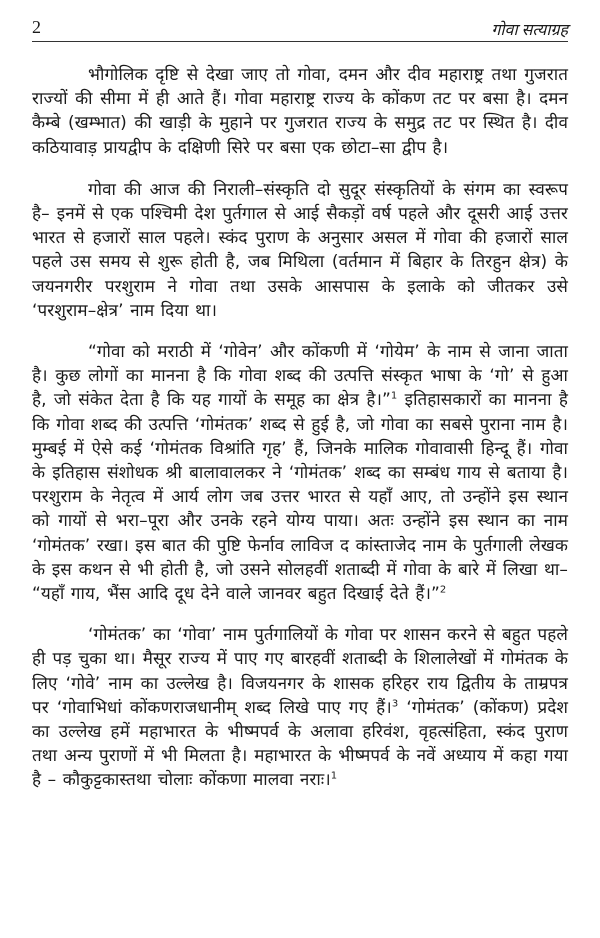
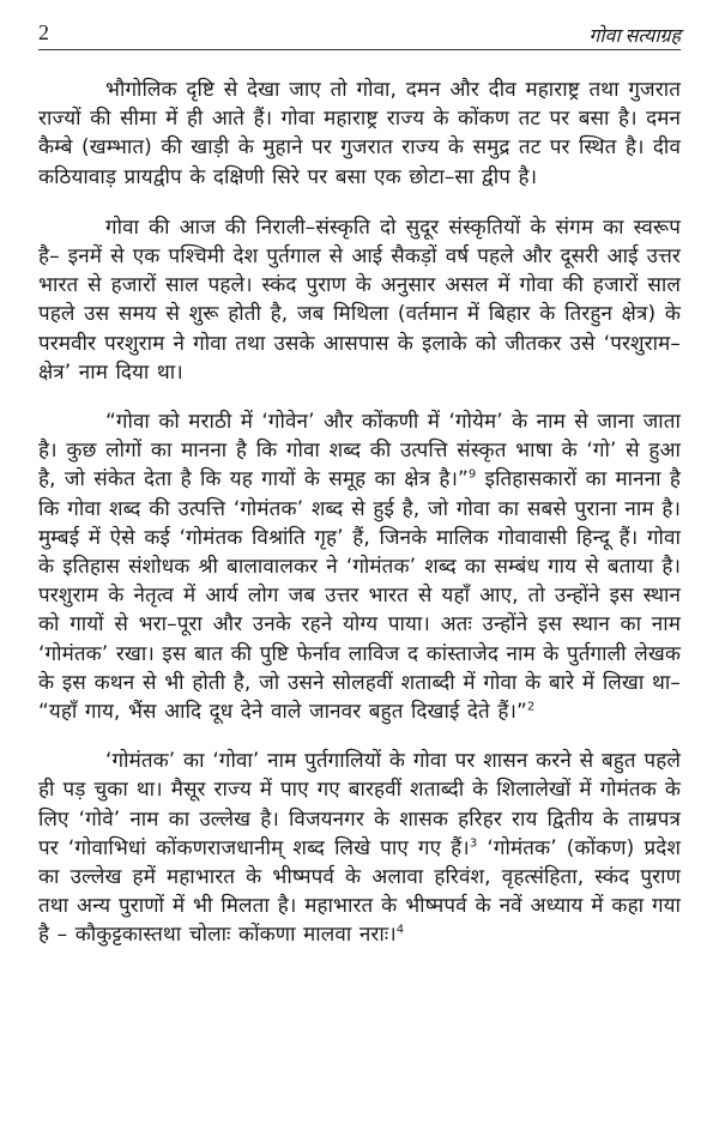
  2
  गोवा सत्याग्रह
  भौगोलिक दृष्टि से देखा जाए तो गोवा, दमन और दीव महाराष्ट्र तथा गुजरात राज्यों की सीमा में ही आते हैं। गोवा महाराष्ट्र राज्य के कोंकण तट पर बसा है। दमन कैम्बे (खम्भात) की खाड़ी के मुहाने पर गुजरात राज्य के समुद्र तट पर स्थित है। दीव कठियावाड़ प्रायद्वीप के दक्षिणी सिरे पर बसा एक छोटा–सा द्वीप है।
- गोवा की आज की निराली–संस्कृति दो सुदूर संस्कृतियों के संगम का स्वरूप है– इनमें से एक पश्चिमी देश पुर्तगाल से आई सैकड़ों वर्ष पहले और दूसरी आई उत्तर भारत से हजारों साल पहले। स्कंद पुराण के अनुसार असल में गोवा की हजारों साल पहले उस समय से शुरू होती है, जब मिथिला (वर्तमान में बिहार के तिरहुन क्षेत्र) के जयनगरीर परशुराम ने गोवा तथा उसके आसपास के इलाके को जीतकर उसे ‘परशुराम–क्षेत्र’ नाम दिया था।
+ गोवा की आज की निराली–संस्कृति दो सुदूर संस्कृतियों के संगम का स्वरूप है– इनमें से एक पश्चिमी देश पुर्तगाल से आई सैकड़ों वर्ष पहले और दूसरी आई उत्तर भारत से हजारों साल पहले। स्कंद पुराण के अनुसार असल में गोवा की हजारों साल पहले उस समय से शुरू होती है, जब मिथिला (वर्तमान में बिहार के तिरहुन क्षेत्र) के परमवीर परशुराम ने गोवा तथा उसके आसपास के इलाके को जीतकर उसे ‘परशुराम–क्षेत्र’ नाम दिया था।
- “गोवा को मराठी में ‘गोवेन’ और कोंकणी में ‘गोयेम’ के नाम से जाना जाता है। कुछ लोगों का मानना है कि गोवा शब्द की उत्पत्ति संस्कृत भाषा के ‘गो’ से हुआ है, जो संकेत देता है कि यह गायों के समूह का क्षेत्र है।”1 इतिहासकारों का मानना है कि गोवा शब्द की उत्पत्ति ‘गोमंतक’ शब्द से हुई है, जो गोवा का सबसे पुराना नाम है। मुम्बई में ऐसे कई ‘गोमंतक विश्रांति गृह’ हैं, जिनके मालिक गोवावासी हिन्दू हैं। गोवा के इतिहास संशोधक श्री बालावालकर ने ‘गोमंतक’ शब्द का सम्बंध गाय से बताया है। परशुराम के नेतृत्व में आर्य लोग जब उत्तर भारत से यहाँ आए, तो उन्होंने इस स्थान को गायों से भरा–पूरा और उनके रहने योग्य पाया। अतः उन्होंने इस स्थान का नाम ‘गोमंतक’ रखा। इस बात की पुष्टि फेर्नाव लाविज द कांस्ताजेद नाम के पुर्तगाली लेखक के इस कथन से भी होती है, जो उसने सोलहवीं शताब्दी में गोवा के बारे में लिखा था– “यहाँ गाय, भैंस आदि दूध देने वाले जानवर बहुत दिखाई देते हैं।”2
+ “गोवा को मराठी में ‘गोवेन’ और कोंकणी में ‘गोयेम’ के नाम से जाना जाता है। कुछ लोगों का मानना है कि गोवा शब्द की उत्पत्ति संस्कृत भाषा के ‘गो’ से हुआ है, जो संकेत देता है कि यह गायों के समूह का क्षेत्र है।”9 इतिहासकारों का मानना है कि गोवा शब्द की उत्पत्ति ‘गोमंतक’ शब्द से हुई है, जो गोवा का सबसे पुराना नाम है। मुम्बई में ऐसे कई ‘गोमंतक विश्रांति गृह’ हैं, जिनके मालिक गोवावासी हिन्दू हैं। गोवा के इतिहास संशोधक श्री बालावालकर ने ‘गोमंतक’ शब्द का सम्बंध गाय से बताया है। परशुराम के नेतृत्व में आर्य लोग जब उत्तर भारत से यहाँ आए, तो उन्होंने इस स्थान को गायों से भरा–पूरा और उनके रहने योग्य पाया। अतः उन्होंने इस स्थान का नाम ‘गोमंतक’ रखा। इस बात की पुष्टि फेर्नाव लाविज द कांस्ताजेद नाम के पुर्तगाली लेखक के इस कथन से भी होती है, जो उसने सोलहवीं शताब्दी में गोवा के बारे में लिखा था– “यहाँ गाय, भैंस आदि दूध देने वाले जानवर बहुत दिखाई देते हैं।”2
- ‘गोमंतक’ का ‘गोवा’ नाम पुर्तगालियों के गोवा पर शासन करने से बहुत पहले ही पड़ चुका था। मैसूर राज्य में पाए गए बारहवीं शताब्दी के शिलालेखों में गोमंतक के लिए ‘गोवे’ नाम का उल्लेख है। विजयनगर के शासक हरिहर राय द्वितीय के ताम्रपत्र पर ‘गोवाभिधां कोंकणराजधानीम् शब्द लिखे पाए गए हैं।3 ‘गोमंतक’ (कोंकण) प्रदेश का उल्लेख हमें महाभारत के भीष्मपर्व के अलावा हरिवंश, वृहत्संहिता, स्कंद पुराण तथा अन्य पुराणों में भी मिलता है। महाभारत के भीष्मपर्व के नवें अध्याय में कहा गया है – कौकुट्टकास्तथा चोलाः कोंकणा मालवा नराः।1
+ ‘गोमंतक’ का ‘गोवा’ नाम पुर्तगालियों के गोवा पर शासन करने से बहुत पहले ही पड़ चुका था। मैसूर राज्य में पाए गए बारहवीं शताब्दी के शिलालेखों में गोमंतक के लिए ‘गोवे’ नाम का उल्लेख है। विजयनगर के शासक हरिहर राय द्वितीय के ताम्रपत्र पर ‘गोवाभिधां कोंकणराजधानीम् शब्द लिखे पाए गए हैं।3 ‘गोमंतक’ (कोंकण) प्रदेश का उल्लेख हमें महाभारत के भीष्मपर्व के अलावा हरिवंश, वृहत्संहिता, स्कंद पुराण तथा अन्य पुराणों में भी मिलता है। महाभारत के भीष्मपर्व के नवें अध्याय में कहा गया है – कौकुट्टकास्तथा चोलाः कोंकणा मालवा नराः।4
